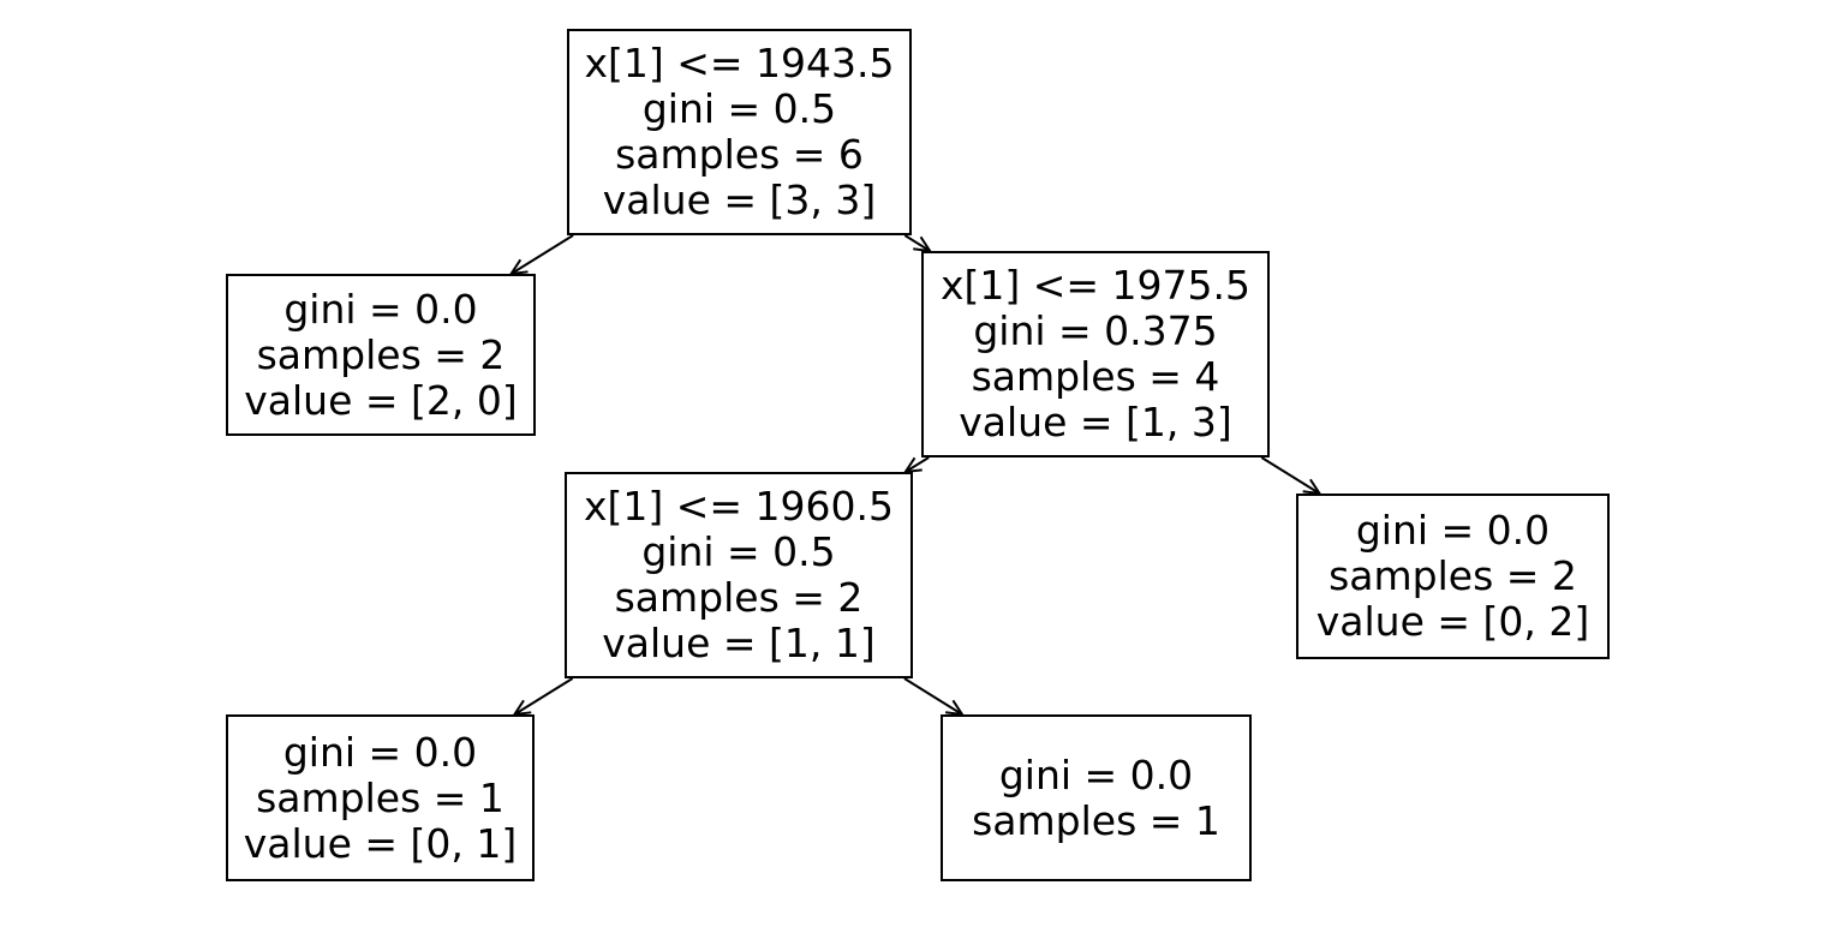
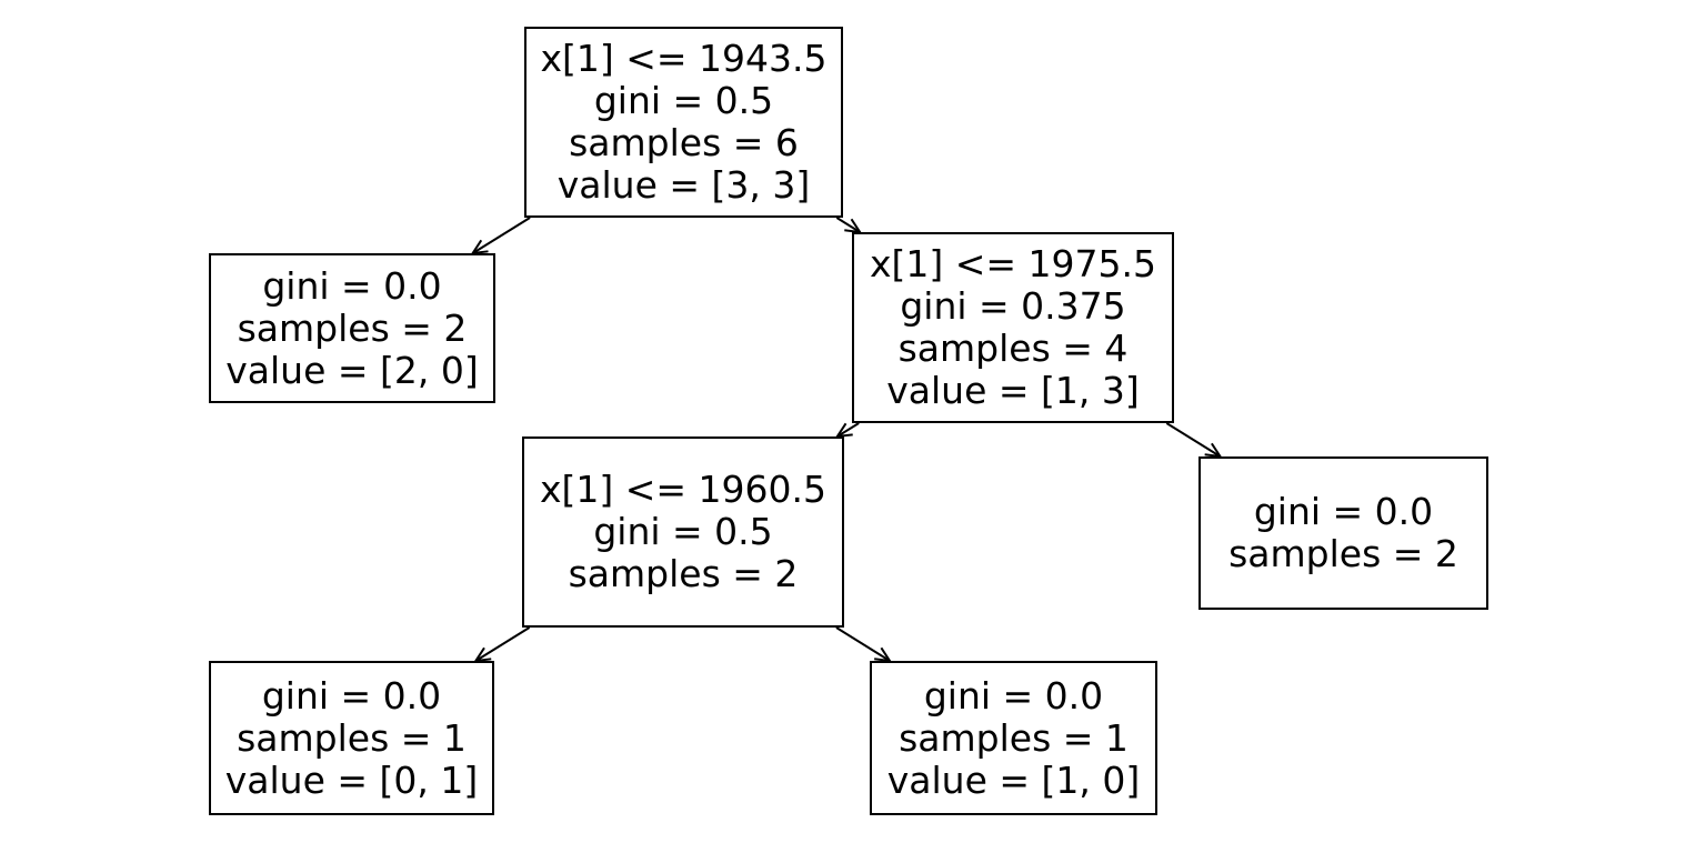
  x[1] <= 1943.5
  gini = 0.5
  samples = 6
  value = [3, 3]
  gini = 0.0
  samples = 2
  value = [2, 0]
  x[1] <= 1975.5
  gini = 0.375
  samples = 4
  value = [1, 3]
  x[1] <= 1960.5
  gini = 0.5
  samples = 2
- value = [1, 1]
  gini = 0.0
  samples = 2
- value = [0, 2]
  gini = 0.0
  samples = 1
  value = [0, 1]
  gini = 0.0
  samples = 1
+ value = [1, 0]
